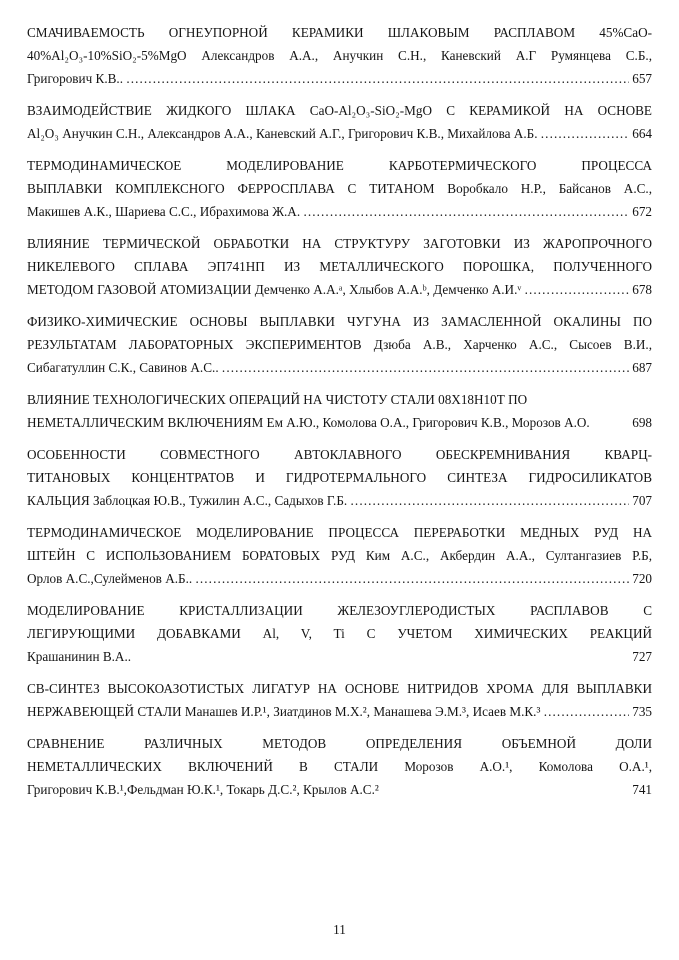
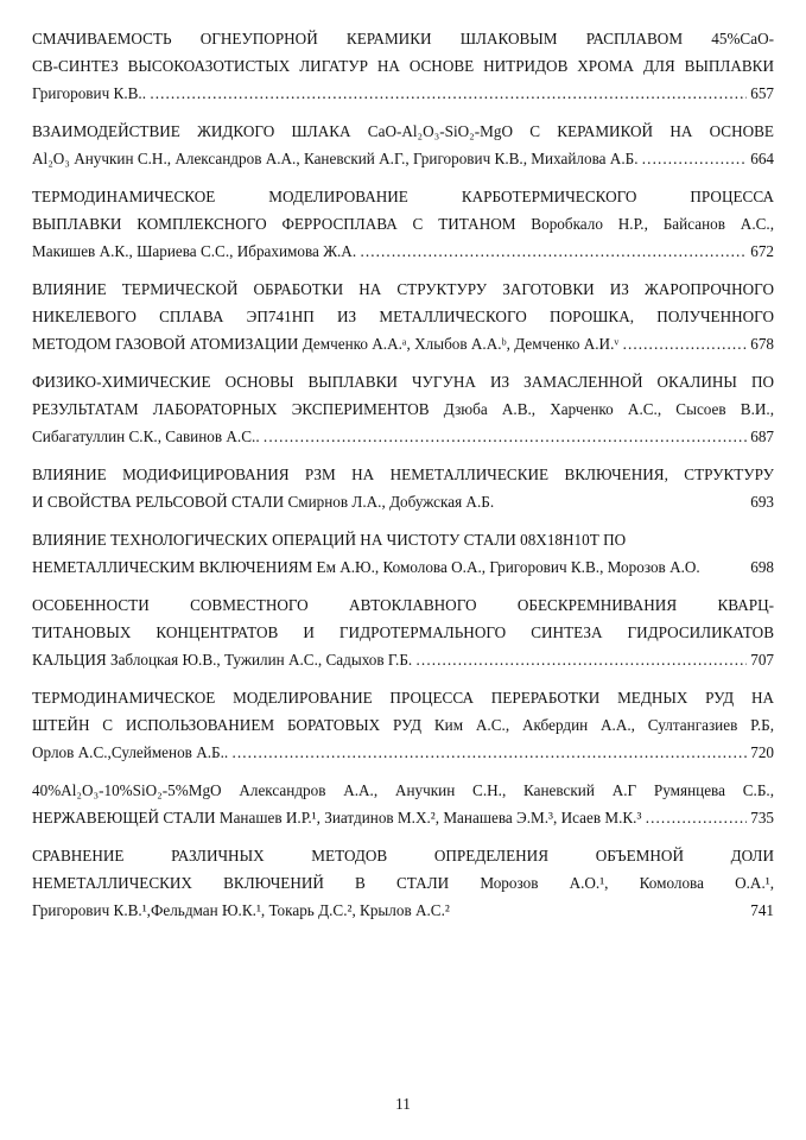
  СМАЧИВАЕМОСТЬ ОГНЕУПОРНОЙ КЕРАМИКИ ШЛАКОВЫМ РАСПЛАВОМ 45%CaO-
- 40%Al₂O₃-10%SiO₂-5%MgO Александров А.А., Анучкин С.Н., Каневский А.Г Румянцева С.Б.,
+ СВ-СИНТЕЗ ВЫСОКОАЗОТИСТЫХ ЛИГАТУР НА ОСНОВЕ НИТРИДОВ ХРОМА ДЛЯ ВЫПЛАВКИ
  Григорович К.В..
  657
  ВЗАИМОДЕЙСТВИЕ ЖИДКОГО ШЛАКА CaO-Al₂O₃-SiO₂-MgO С КЕРАМИКОЙ НА ОСНОВЕ
  Al₂O₃ Анучкин С.Н., Александров А.А., Каневский А.Г., Григорович К.В., Михайлова А.Б.
  664
  ТЕРМОДИНАМИЧЕСКОЕ МОДЕЛИРОВАНИЕ КАРБОТЕРМИЧЕСКОГО ПРОЦЕССА
  ВЫПЛАВКИ КОМПЛЕКСНОГО ФЕРРОСПЛАВА С ТИТАНОМ Воробкало Н.Р., Байсанов А.С.,
  Макишев А.К., Шариева С.С., Ибрахимова Ж.А.
  672
  ВЛИЯНИЕ ТЕРМИЧЕСКОЙ ОБРАБОТКИ НА СТРУКТУРУ ЗАГОТОВКИ ИЗ ЖАРОПРОЧНОГО
  НИКЕЛЕВОГО СПЛАВА ЭП741НП ИЗ МЕТАЛЛИЧЕСКОГО ПОРОШКА, ПОЛУЧЕННОГО
  МЕТОДОМ ГАЗОВОЙ АТОМИЗАЦИИ Демченко А.А.ᵃ, Хлыбов А.А.ᵇ, Демченко А.И.ᵛ
  678
  ФИЗИКО-ХИМИЧЕСКИЕ ОСНОВЫ ВЫПЛАВКИ ЧУГУНА ИЗ ЗАМАСЛЕННОЙ ОКАЛИНЫ ПО
  РЕЗУЛЬТАТАМ ЛАБОРАТОРНЫХ ЭКСПЕРИМЕНТОВ Дзюба А.В., Харченко А.С., Сысоев В.И.,
  Сибагатуллин С.К., Савинов А.С..
  687
+ ВЛИЯНИЕ МОДИФИЦИРОВАНИЯ РЗМ НА НЕМЕТАЛЛИЧЕСКИЕ ВКЛЮЧЕНИЯ, СТРУКТУРУ
+ И СВОЙСТВА РЕЛЬСОВОЙ СТАЛИ Смирнов Л.А., Добужская А.Б.
+ 693
  ВЛИЯНИЕ ТЕХНОЛОГИЧЕСКИХ ОПЕРАЦИЙ НА ЧИСТОТУ СТАЛИ 08Х18Н10Т ПО
  НЕМЕТАЛЛИЧЕСКИМ ВКЛЮЧЕНИЯМ Ем А.Ю., Комолова О.А., Григорович К.В., Морозов А.О.
  698
  ОСОБЕННОСТИ СОВМЕСТНОГО АВТОКЛАВНОГО ОБЕСКРЕМНИВАНИЯ КВАРЦ-
  ТИТАНОВЫХ КОНЦЕНТРАТОВ И ГИДРОТЕРМАЛЬНОГО СИНТЕЗА ГИДРОСИЛИКАТОВ
  КАЛЬЦИЯ Заблоцкая Ю.В., Тужилин А.С., Садыхов Г.Б.
  707
  ТЕРМОДИНАМИЧЕСКОЕ МОДЕЛИРОВАНИЕ ПРОЦЕССА ПЕРЕРАБОТКИ МЕДНЫХ РУД НА
  ШТЕЙН С ИСПОЛЬЗОВАНИЕМ БОРАТОВЫХ РУД Ким А.С., Акбердин А.А., Султангазиев Р.Б,
  Орлов А.С.,Сулейменов А.Б..
  720
- МОДЕЛИРОВАНИЕ КРИСТАЛЛИЗАЦИИ ЖЕЛЕЗОУГЛЕРОДИСТЫХ РАСПЛАВОВ С
- ЛЕГИРУЮЩИМИ ДОБАВКАМИ Al, V, Ti С УЧЕТОМ ХИМИЧЕСКИХ РЕАКЦИЙ
- Крашанинин В.А..
- 727
- СВ-СИНТЕЗ ВЫСОКОАЗОТИСТЫХ ЛИГАТУР НА ОСНОВЕ НИТРИДОВ ХРОМА ДЛЯ ВЫПЛАВКИ
+ 40%Al₂O₃-10%SiO₂-5%MgO Александров А.А., Анучкин С.Н., Каневский А.Г Румянцева С.Б.,
  НЕРЖАВЕЮЩЕЙ СТАЛИ Манашев И.Р.¹, Зиатдинов М.Х.², Манашева Э.М.³, Исаев М.К.³
  735
  СРАВНЕНИЕ РАЗЛИЧНЫХ МЕТОДОВ ОПРЕДЕЛЕНИЯ ОБЪЕМНОЙ ДОЛИ
  НЕМЕТАЛЛИЧЕСКИХ ВКЛЮЧЕНИЙ В СТАЛИ Морозов А.О.¹, Комолова О.А.¹,
  Григорович К.В.¹,Фельдман Ю.К.¹, Токарь Д.С.², Крылов А.С.²
  741
  11
